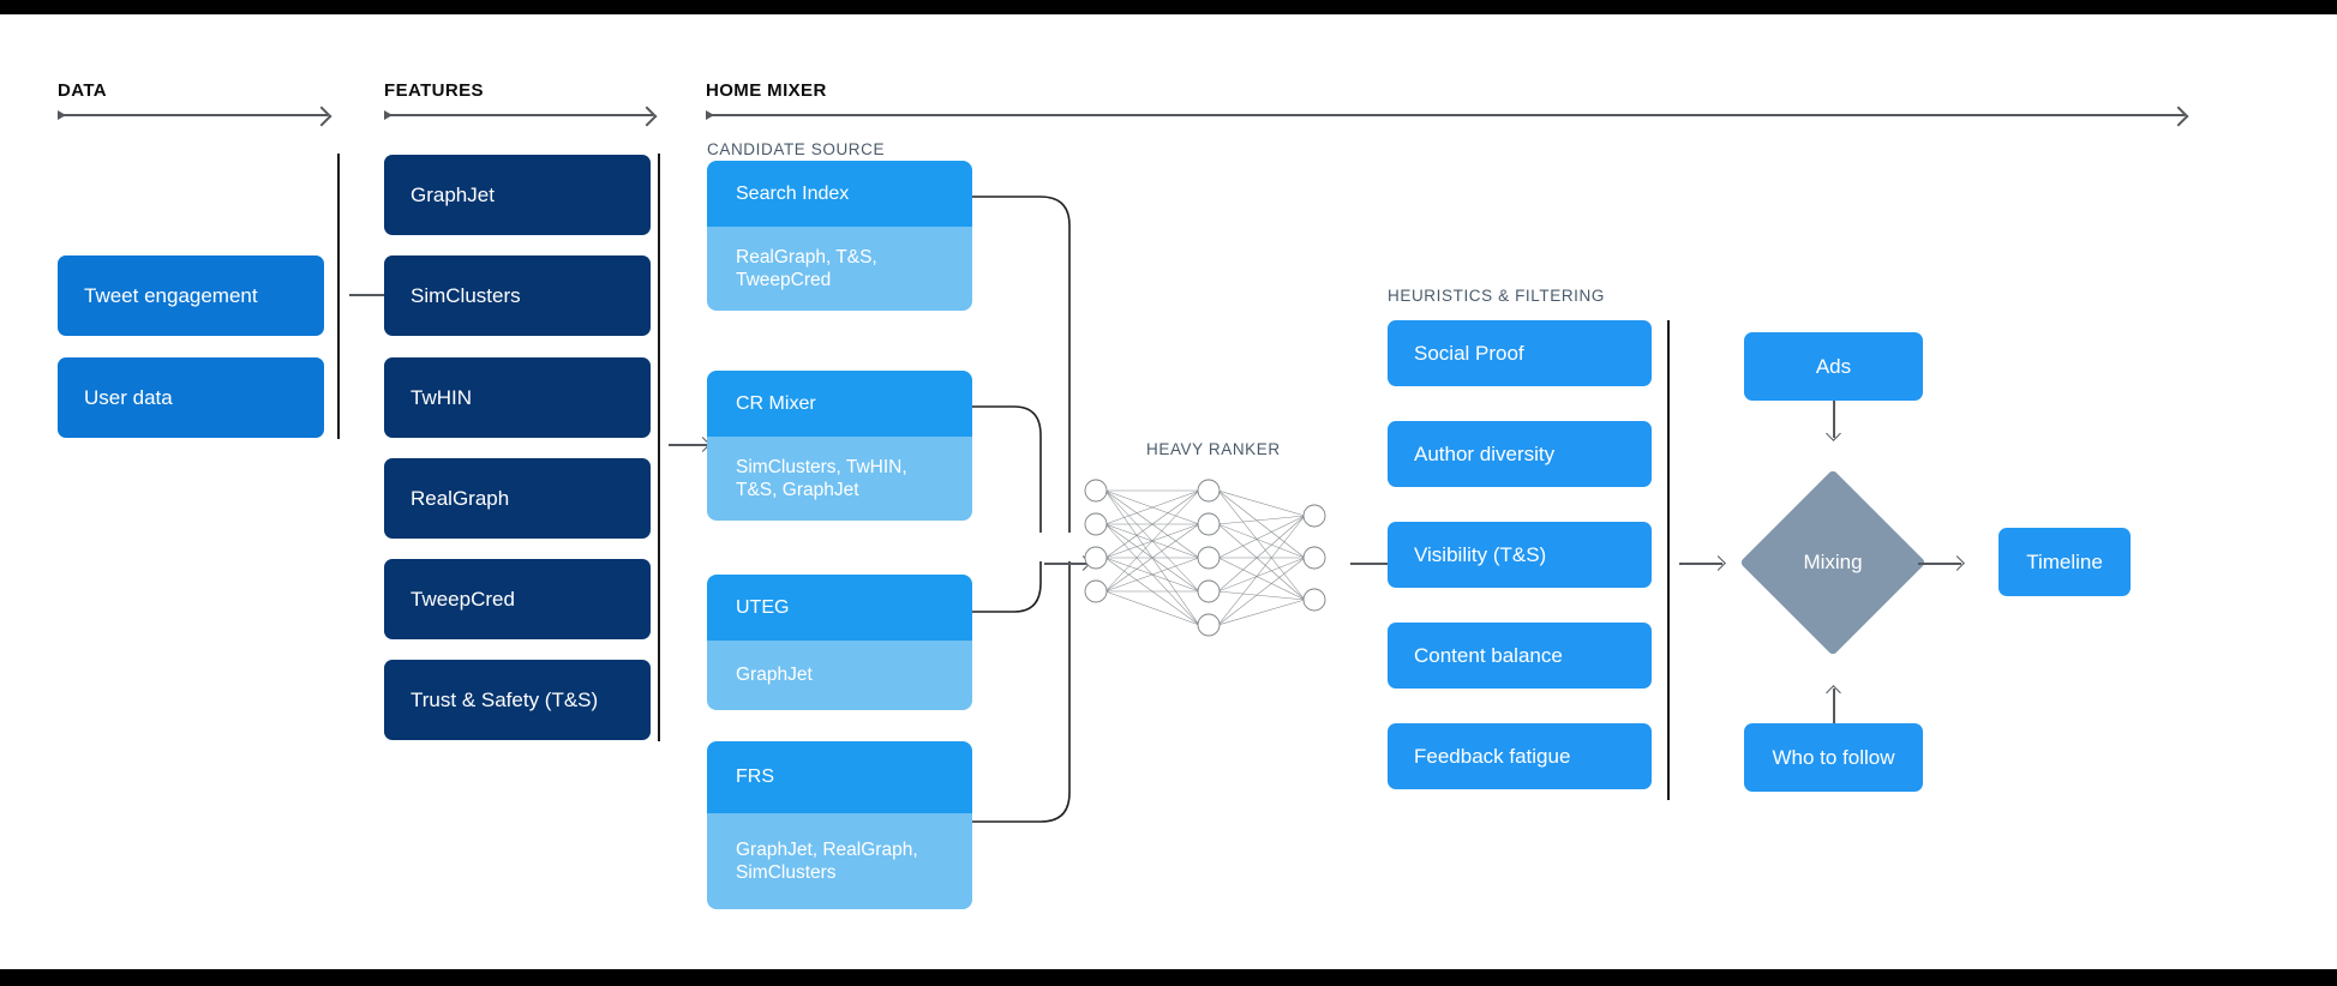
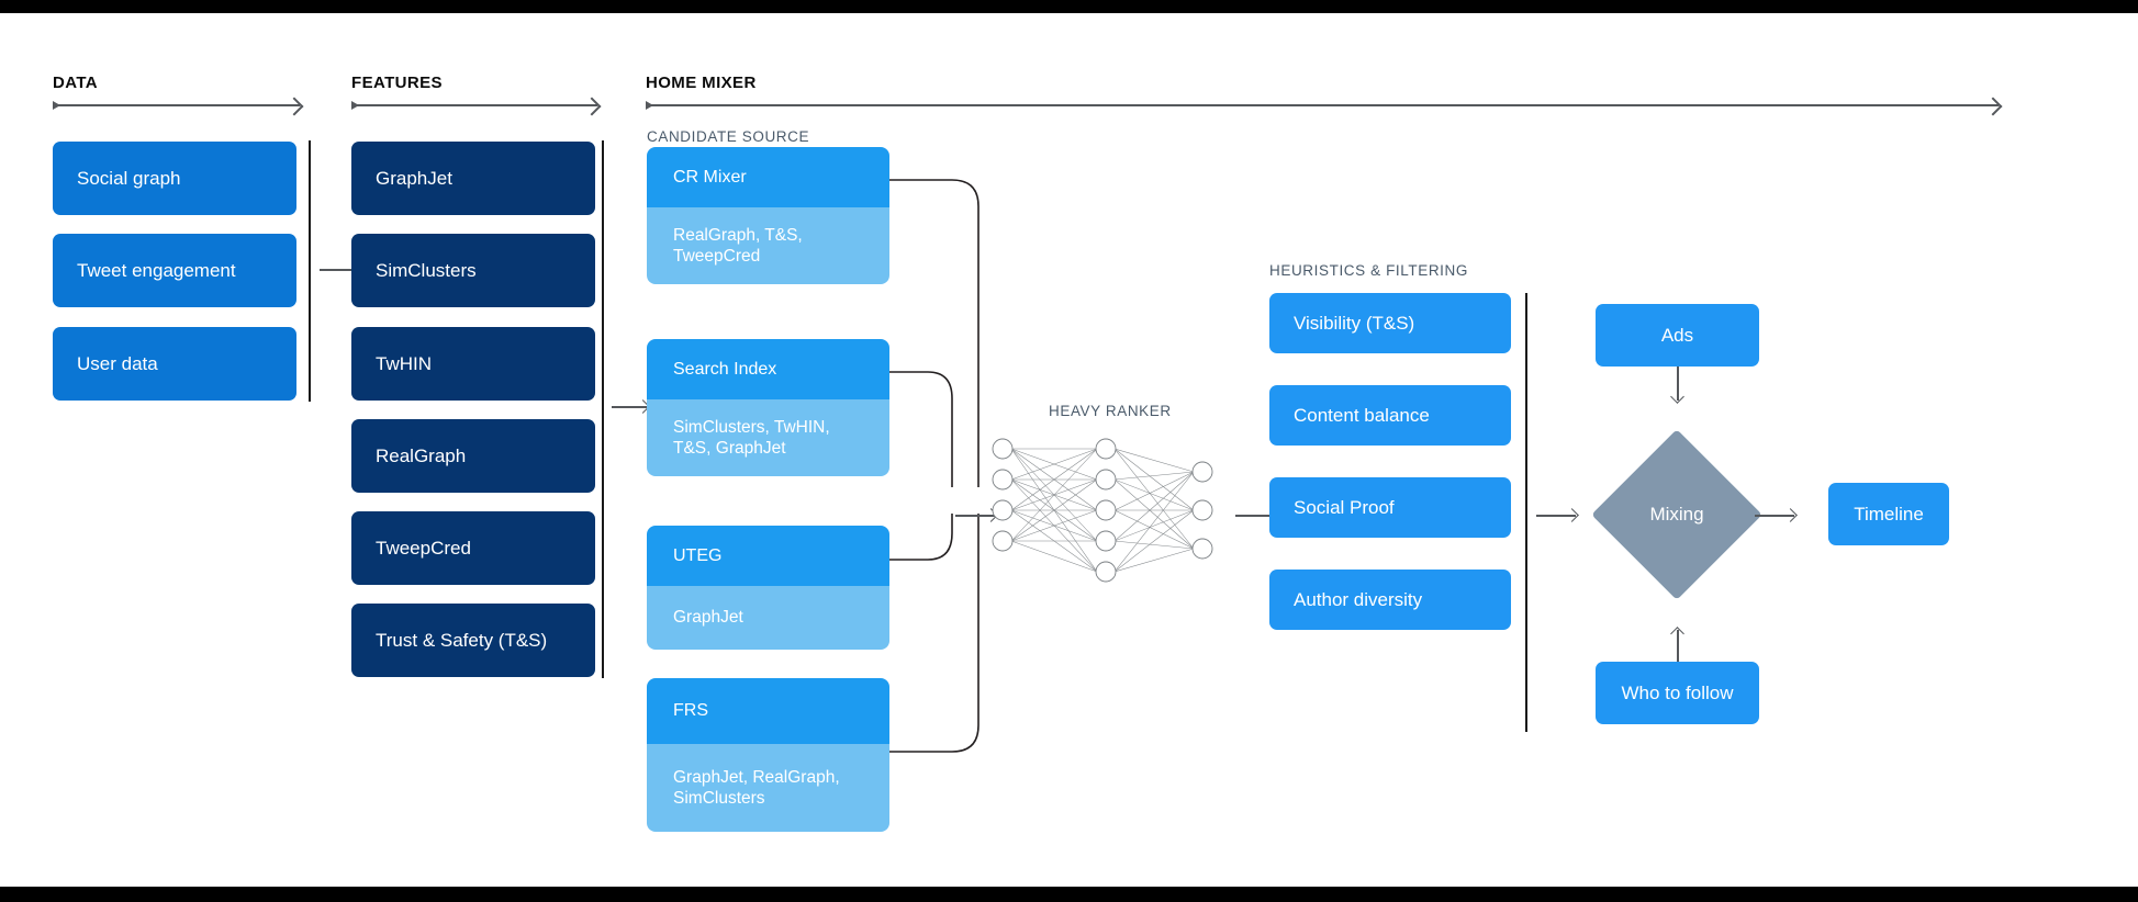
  DATA
  FEATURES
  HOME MIXER
  CANDIDATE SOURCE
  HEAVY RANKER
  HEURISTICS & FILTERING
+ Social graph
  Tweet engagement
  User data
  GraphJet
  SimClusters
  TwHIN
  RealGraph
  TweepCred
  Trust & Safety (T&S)
- Search Index
+ CR Mixer
  RealGraph, T&S,
  TweepCred
- CR Mixer
+ Search Index
  SimClusters, TwHIN,
  T&S, GraphJet
  UTEG
  GraphJet
  FRS
  GraphJet, RealGraph,
  SimClusters
- Social Proof
+ Visibility (T&S)
- Author diversity
+ Content balance
- Visibility (T&S)
+ Social Proof
- Content balance
+ Author diversity
- Feedback fatigue
  Ads
  Mixing
  Who to follow
  Timeline
